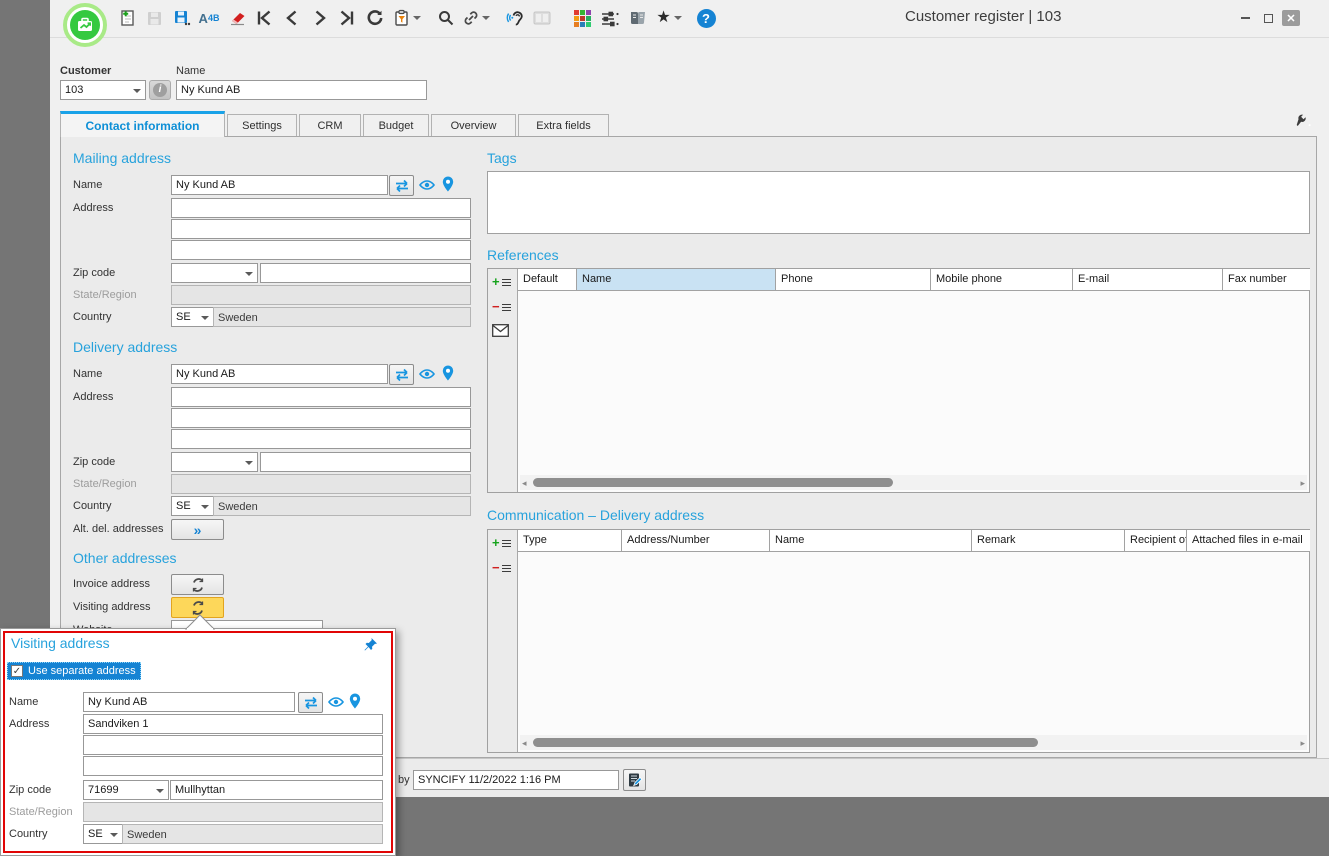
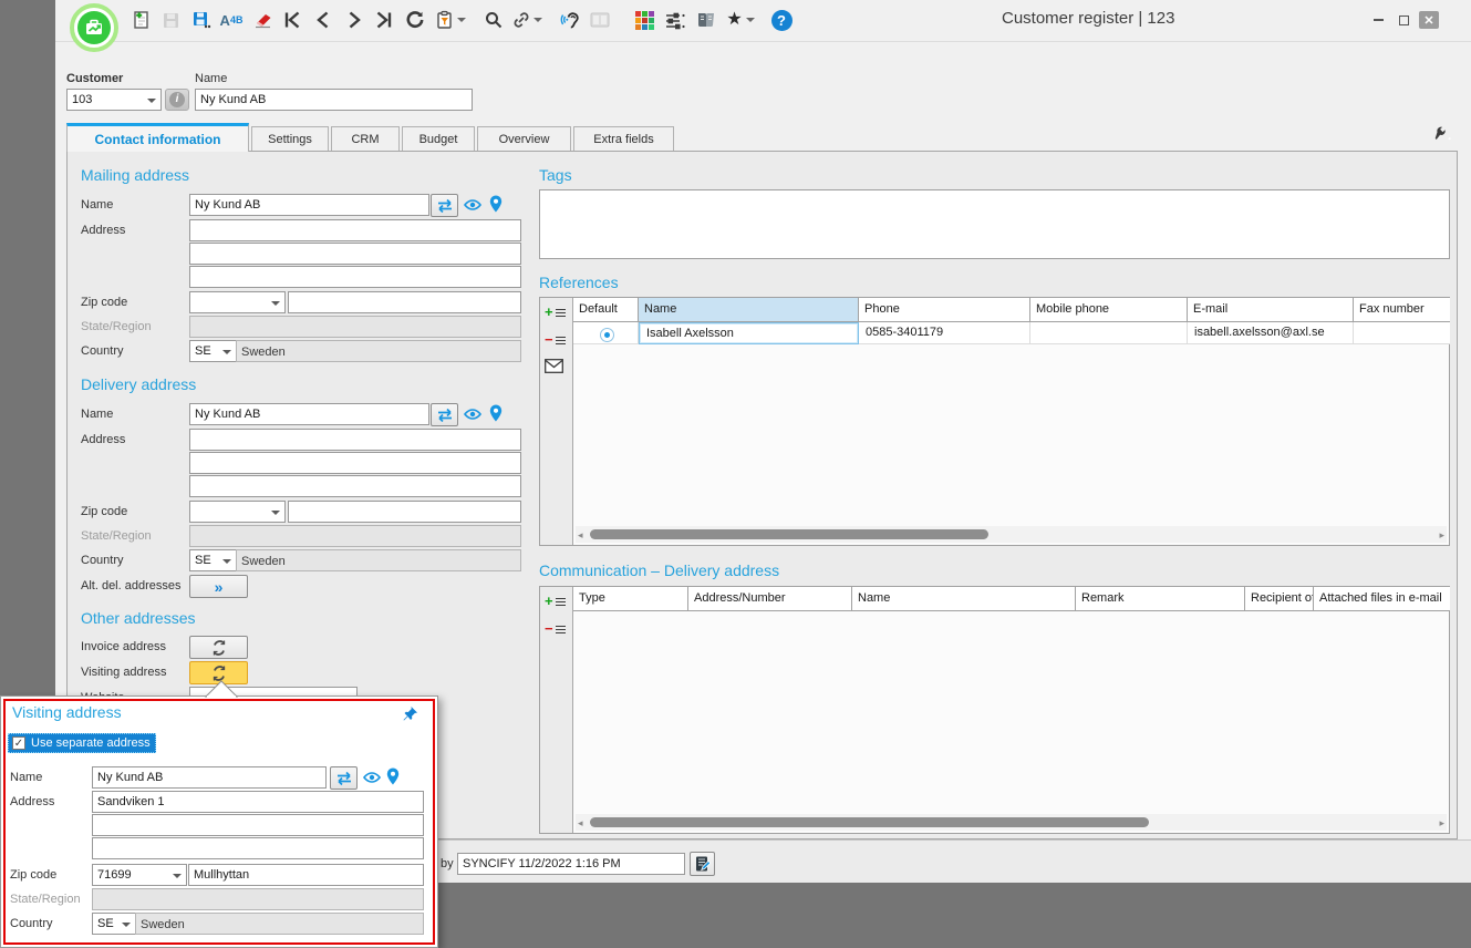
  A
  4B
  ★
  ?
- Customer register | 103
+ Customer register | 123
  ✕
  Customer
  103
  i
  Name
  Ny Kund AB
  Contact information
  Settings
  CRM
  Budget
  Overview
  Extra fields
  Mailing address
  Name
  Ny Kund AB
  Address
  Zip code
  State/Region
  Country
  SE
  Sweden
  Delivery address
  Name
  Ny Kund AB
  Address
  Zip code
  State/Region
  Country
  SE
  Sweden
  Alt. del. addresses
  »
  Other addresses
  Invoice address
  Visiting address
  Tags
  References
  +
  −
  Default
  Name
  Phone
  Mobile phone
  E-mail
  Fax number
+ Isabell Axelsson
+ 0585-3401179
+ isabell.axelsson@axl.se
  ◂
  ▸
  Communication – Delivery address
  +
  −
  Type
  Address/Number
  Name
  Remark
  Recipient o
  Attached files in e-mail
  ◂
  ▸
  by
  SYNCIFY 11/2/2022 1:16 PM
  Visiting address
  ✓
  Use separate address
  Name
  Ny Kund AB
  Address
  Sandviken 1
  Zip code
  71699
  Mullhyttan
  State/Region
  Country
  SE
  Sweden
